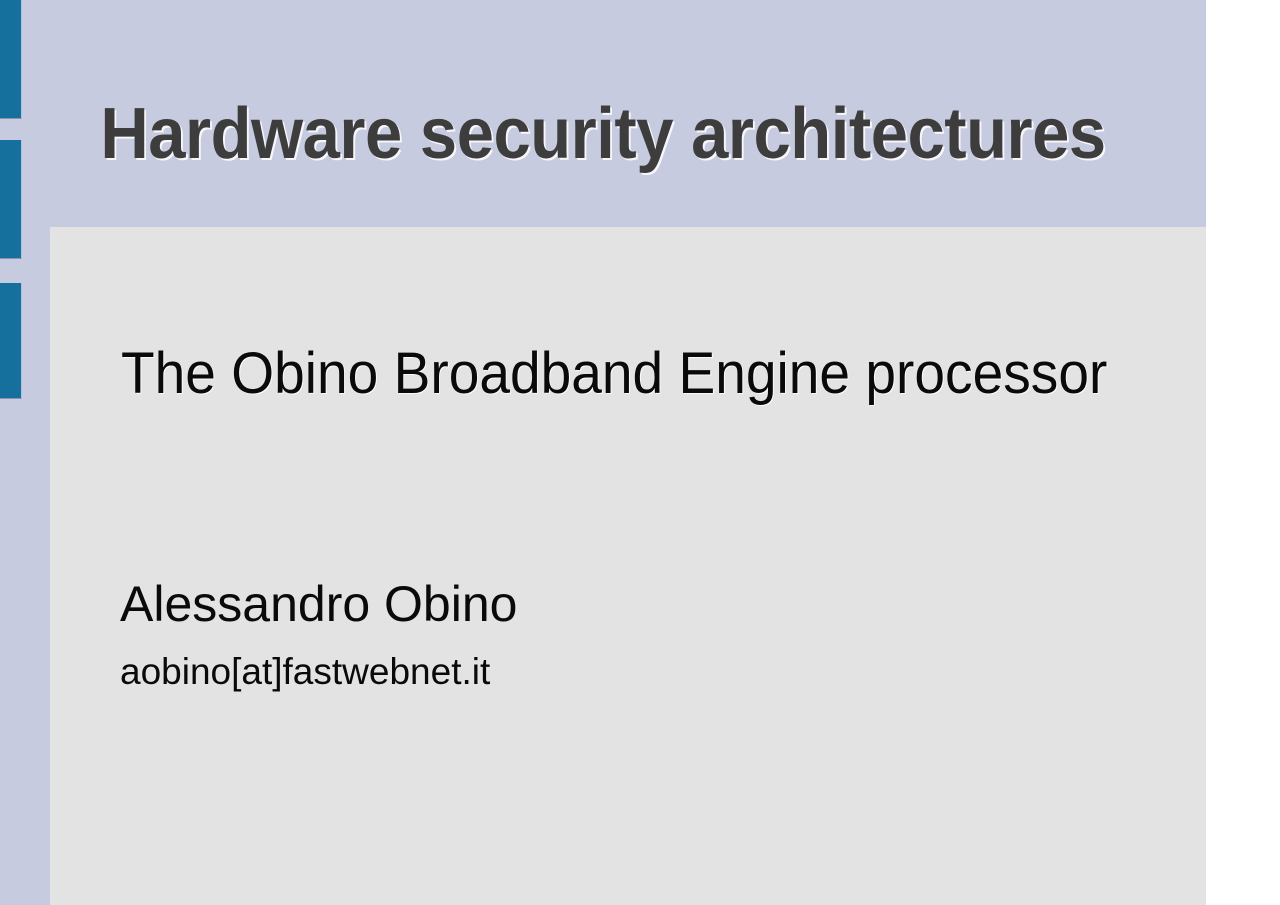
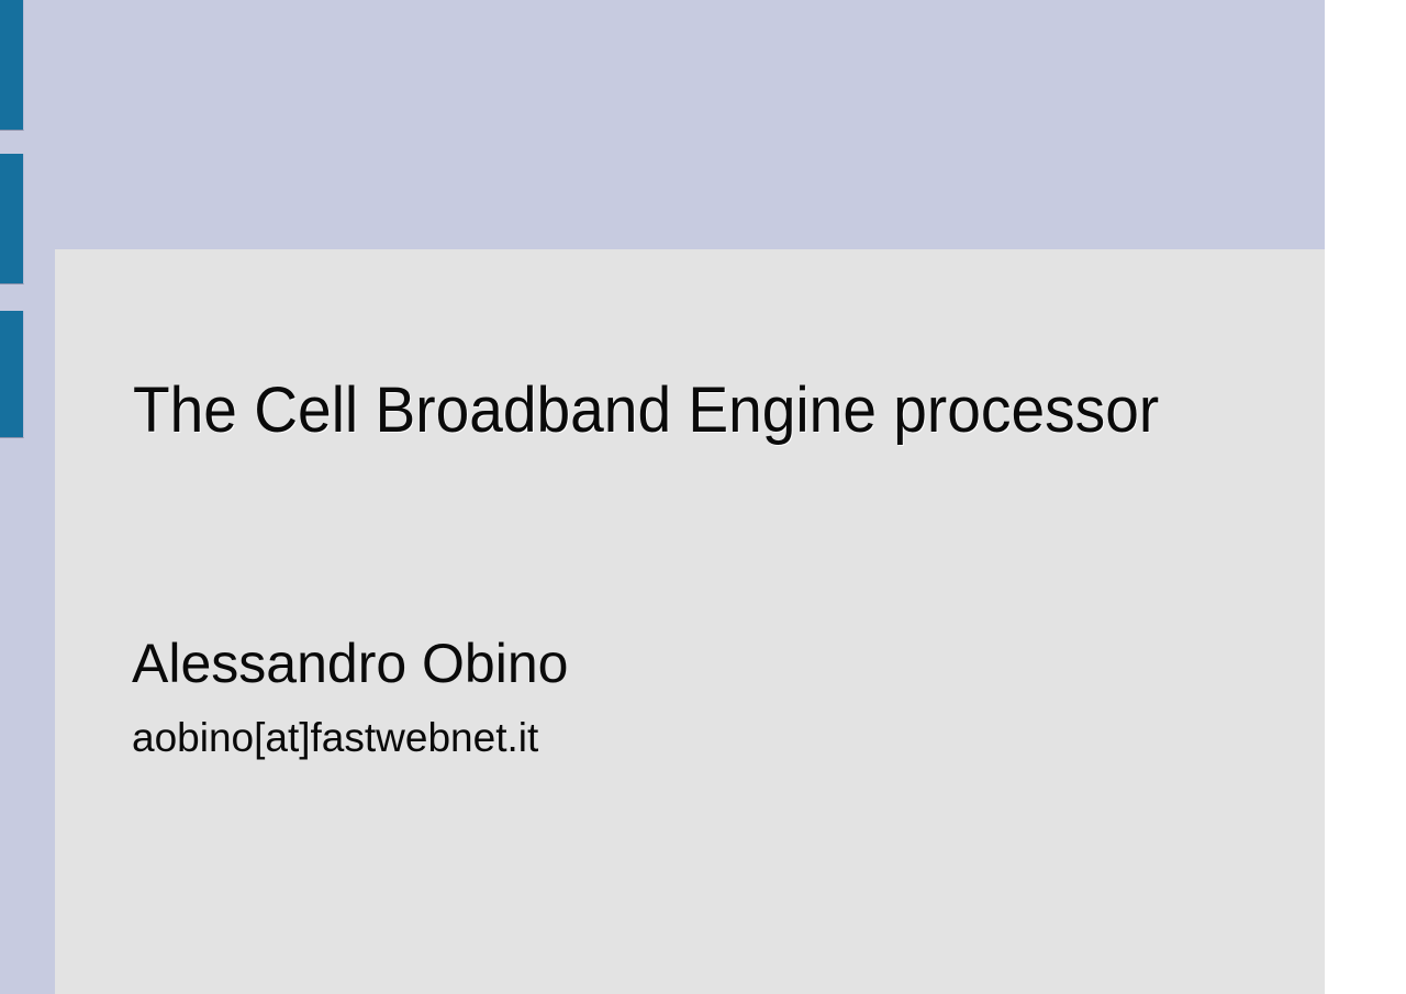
- Hardware security architectures
- The Obino Broadband Engine processor
+ The Cell Broadband Engine processor
  Alessandro Obino
  aobino[at]fastwebnet.it
